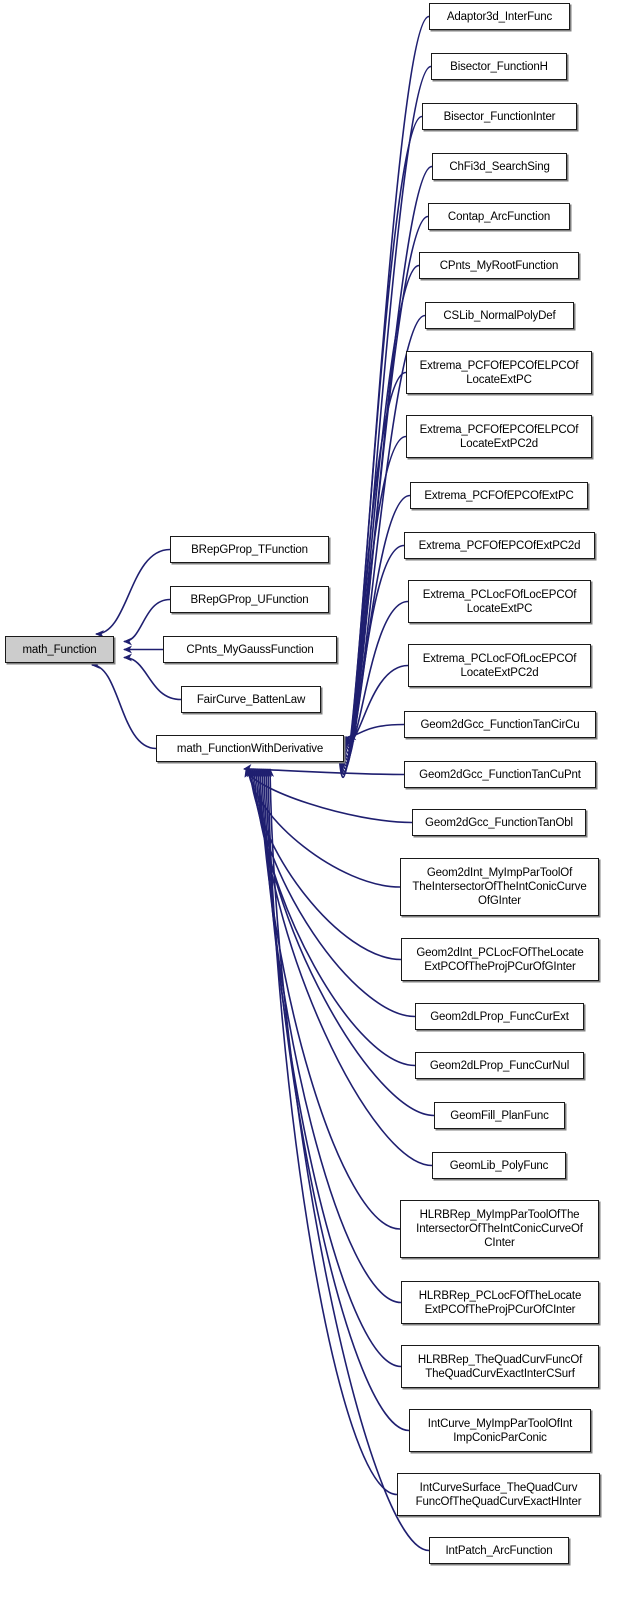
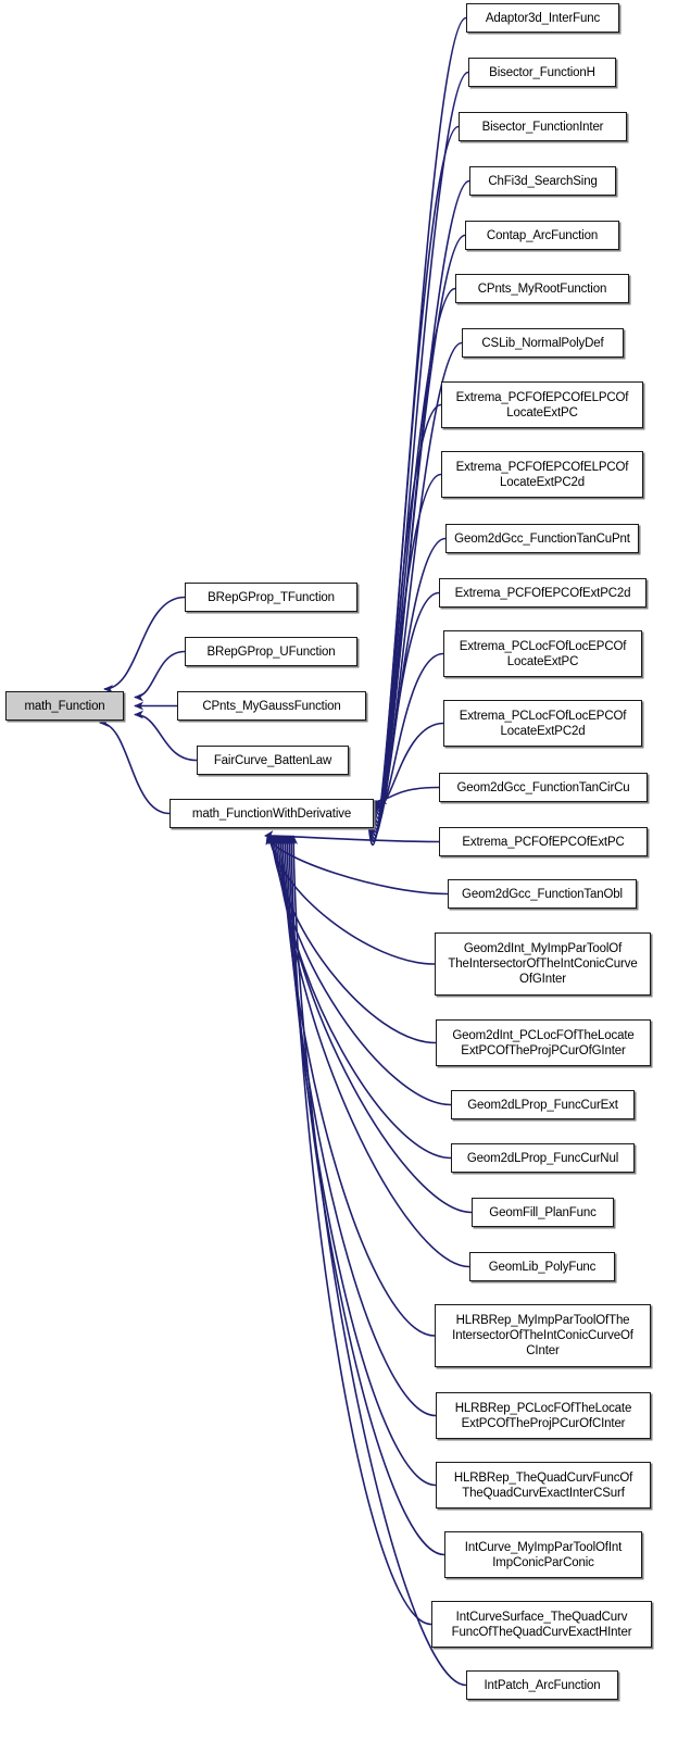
  math_Function
  BRepGProp_TFunction
  BRepGProp_UFunction
  CPnts_MyGaussFunction
  FairCurve_BattenLaw
  math_FunctionWithDerivative
  Adaptor3d_InterFunc
  Bisector_FunctionH
  Bisector_FunctionInter
  ChFi3d_SearchSing
  Contap_ArcFunction
  CPnts_MyRootFunction
  CSLib_NormalPolyDef
  Extrema_PCFOfEPCOfELPCOf
  LocateExtPC
  Extrema_PCFOfEPCOfELPCOf
  LocateExtPC2d
- Extrema_PCFOfEPCOfExtPC
+ Geom2dGcc_FunctionTanCuPnt
  Extrema_PCFOfEPCOfExtPC2d
  Extrema_PCLocFOfLocEPCOf
  LocateExtPC
  Extrema_PCLocFOfLocEPCOf
  LocateExtPC2d
  Geom2dGcc_FunctionTanCirCu
- Geom2dGcc_FunctionTanCuPnt
+ Extrema_PCFOfEPCOfExtPC
  Geom2dGcc_FunctionTanObl
  Geom2dInt_MyImpParToolOf
  TheIntersectorOfTheIntConicCurve
  OfGInter
  Geom2dInt_PCLocFOfTheLocate
  ExtPCOfTheProjPCurOfGInter
  Geom2dLProp_FuncCurExt
  Geom2dLProp_FuncCurNul
  GeomFill_PlanFunc
  GeomLib_PolyFunc
  HLRBRep_MyImpParToolOfThe
  IntersectorOfTheIntConicCurveOf
  CInter
  HLRBRep_PCLocFOfTheLocate
  ExtPCOfTheProjPCurOfCInter
  HLRBRep_TheQuadCurvFuncOf
  TheQuadCurvExactInterCSurf
  IntCurve_MyImpParToolOfInt
  ImpConicParConic
  IntCurveSurface_TheQuadCurv
  FuncOfTheQuadCurvExactHInter
  IntPatch_ArcFunction
